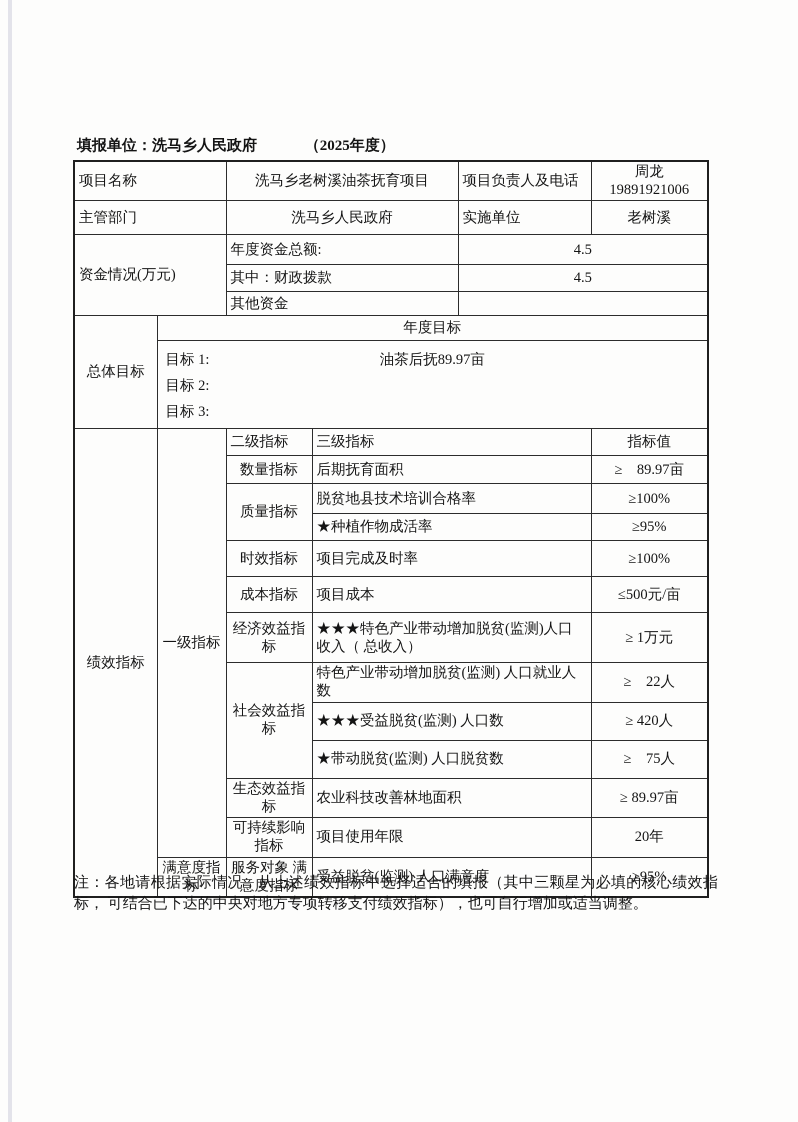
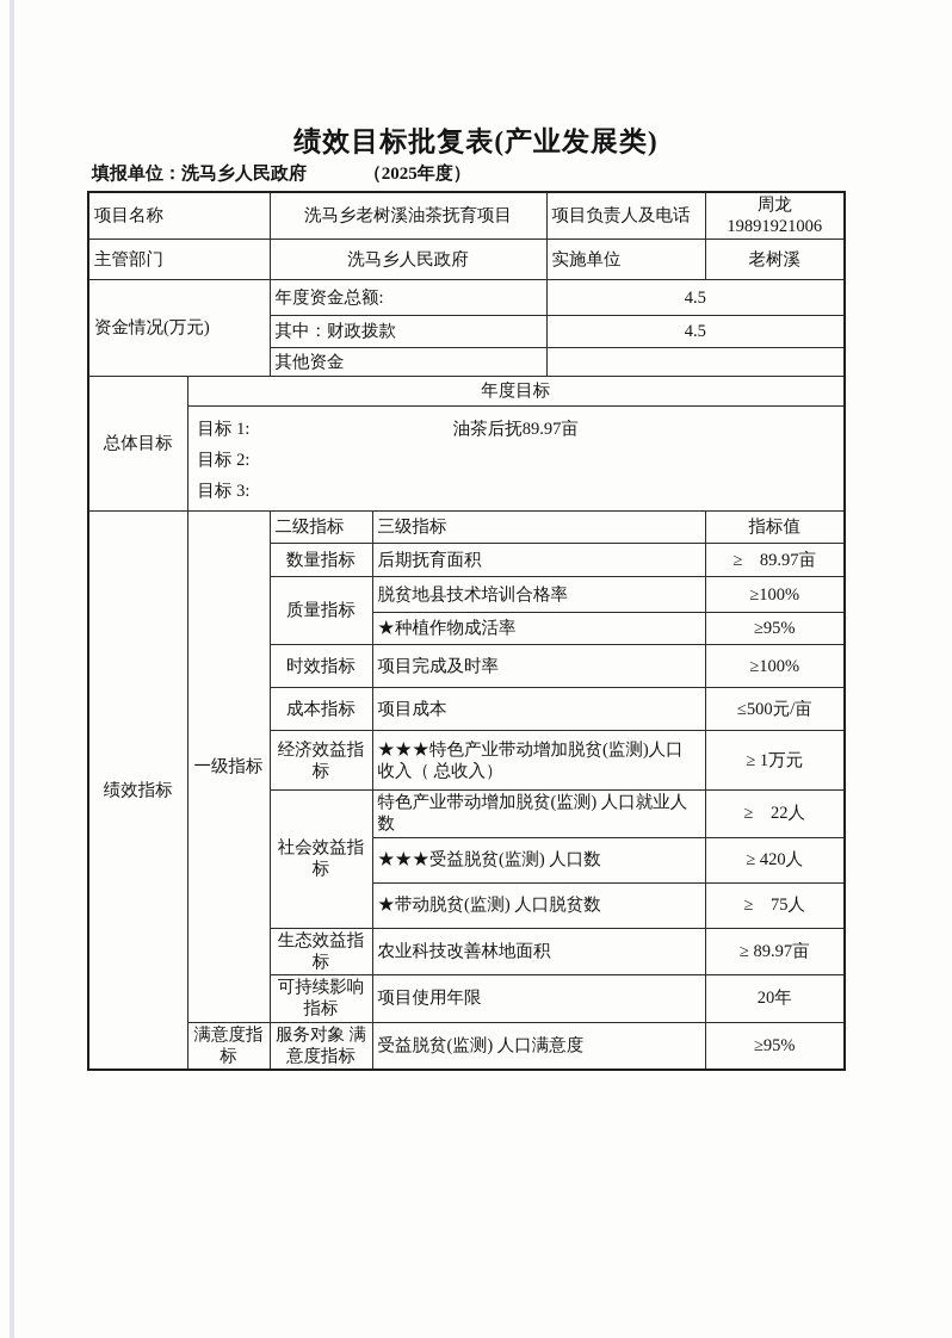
+ 绩效目标批复表(产业发展类)
  填报单位：洗马乡人民政府 （2025年度）
  项目名称	洗马乡老树溪油茶抚育项目	项目负责人及电话	周龙19891921006
  主管部门	洗马乡人民政府	实施单位	老树溪
  资金情况(万元)	年度资金总额:	4.5
  其中：财政拨款	4.5
  其他资金
  总体目标	年度目标
  目标 1: 油茶后抚89.97亩 目标 2: 目标 3:
  绩效指标	一级指标	二级指标	三级指标	指标值
  数量指标	后期抚育面积	≥ 89.97亩
  质量指标	脱贫地县技术培训合格率	≥100%
  ★种植作物成活率	≥95%
  时效指标	项目完成及时率	≥100%
  成本指标	项目成本	≤500元/亩
  经济效益指标	★★★特色产业带动增加脱贫(监测)人口收入（ 总收入）	≥ 1万元
  社会效益指标	特色产业带动增加脱贫(监测) 人口就业人数	≥ 22人
  ★★★受益脱贫(监测) 人口数	≥ 420人
  ★带动脱贫(监测) 人口脱贫数	≥ 75人
  生态效益指标	农业科技改善林地面积	≥ 89.97亩
  可持续影响指标	项目使用年限	20年
  满意度指标	服务对象 满意度指标	受益脱贫(监测) 人口满意度	≥95%
- 注：各地请根据实际情况，从上述绩效指标中选择适合的填报（其中三颗星为必填的核心绩效指标， 可结合已下达的中央对地方专项转移支付绩效指标），也可自行增加或适当调整。
